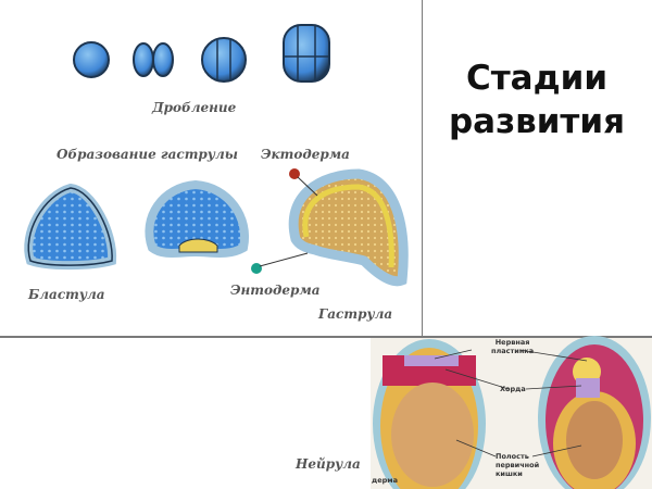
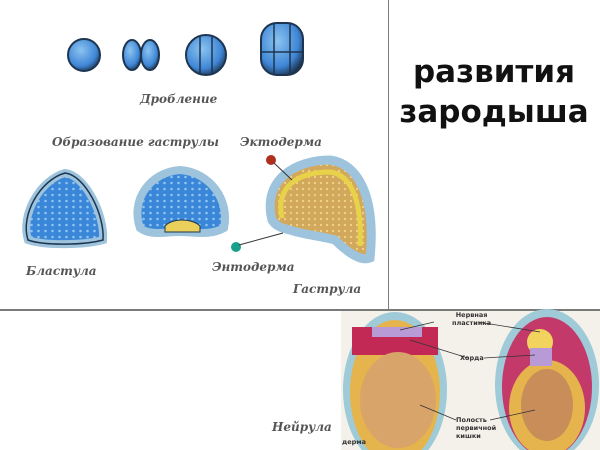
- Стадии
  развития
+ зародыша
  Дробление
  Образование гаструлы
  Эктодерма
  Бластула
  Энтодерма
  Гаструла
  Нейрула
  Нервная
  пластинка
  Хорда
  Полость
  первичной
  кишки
  дерма
